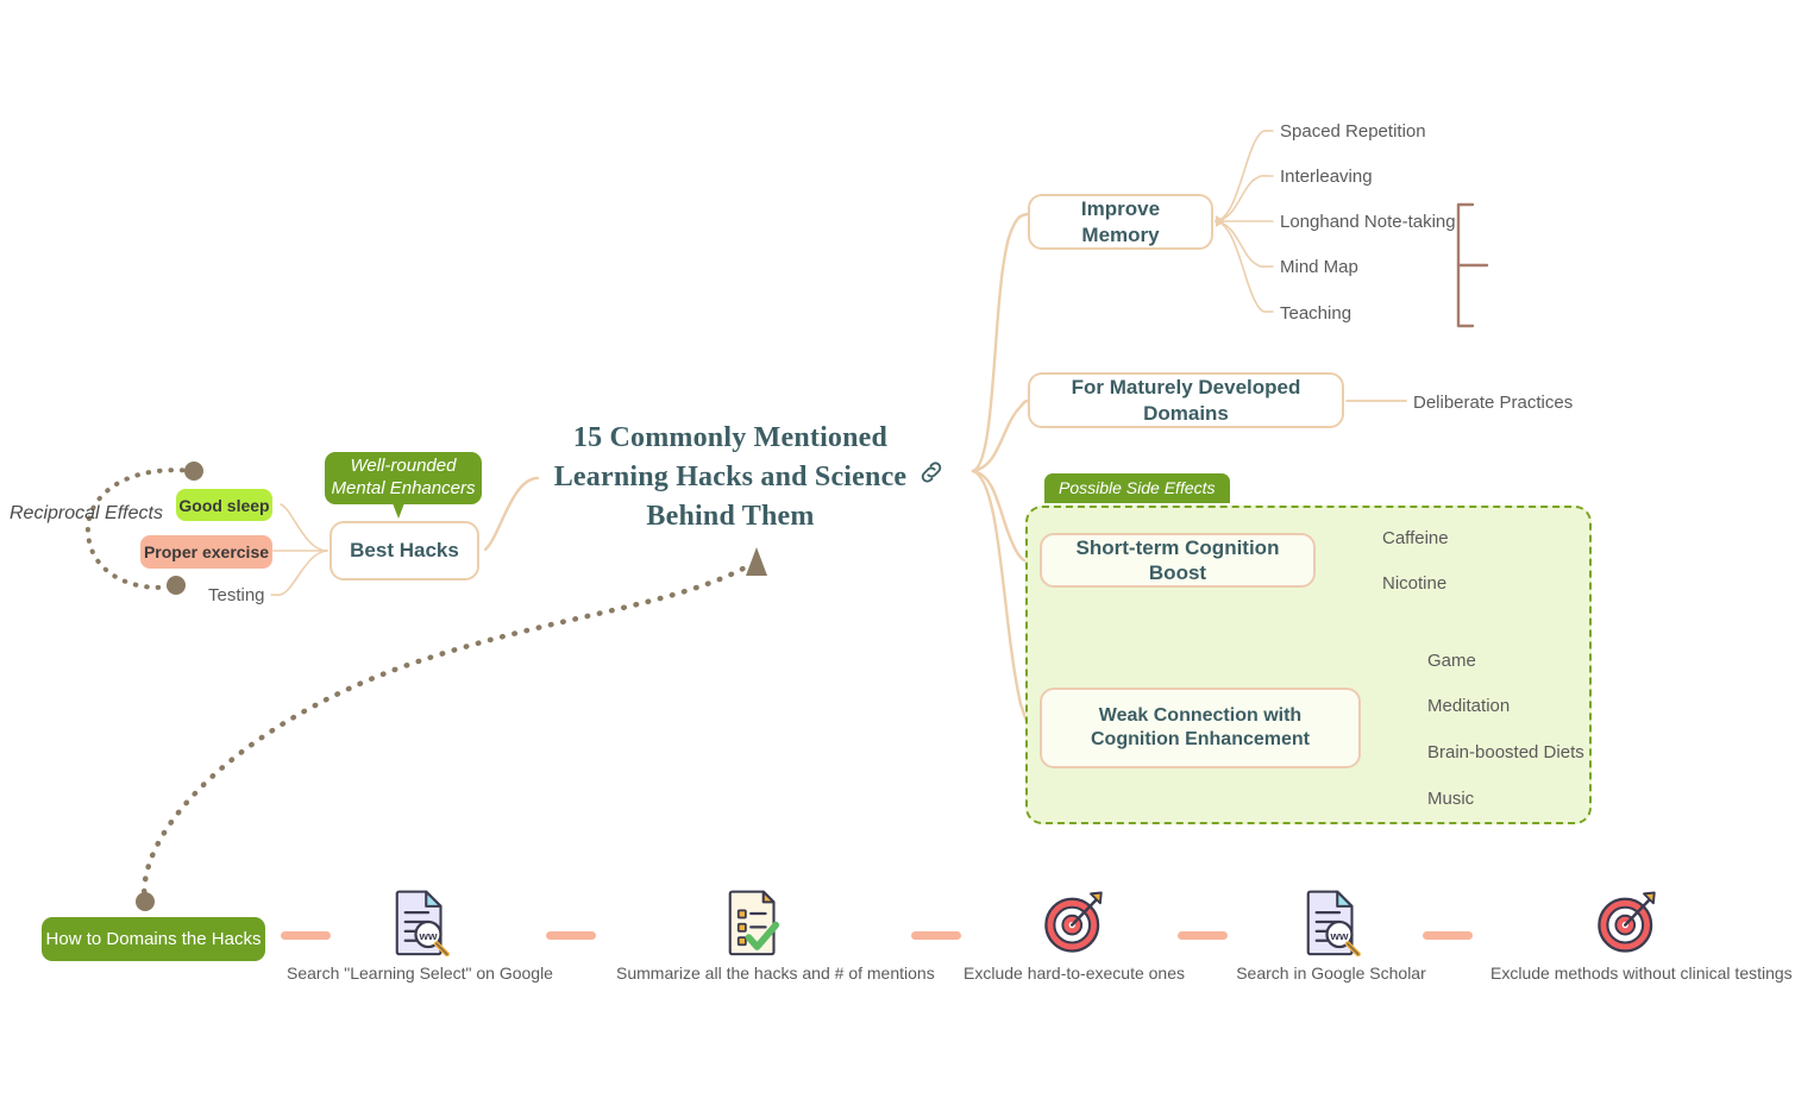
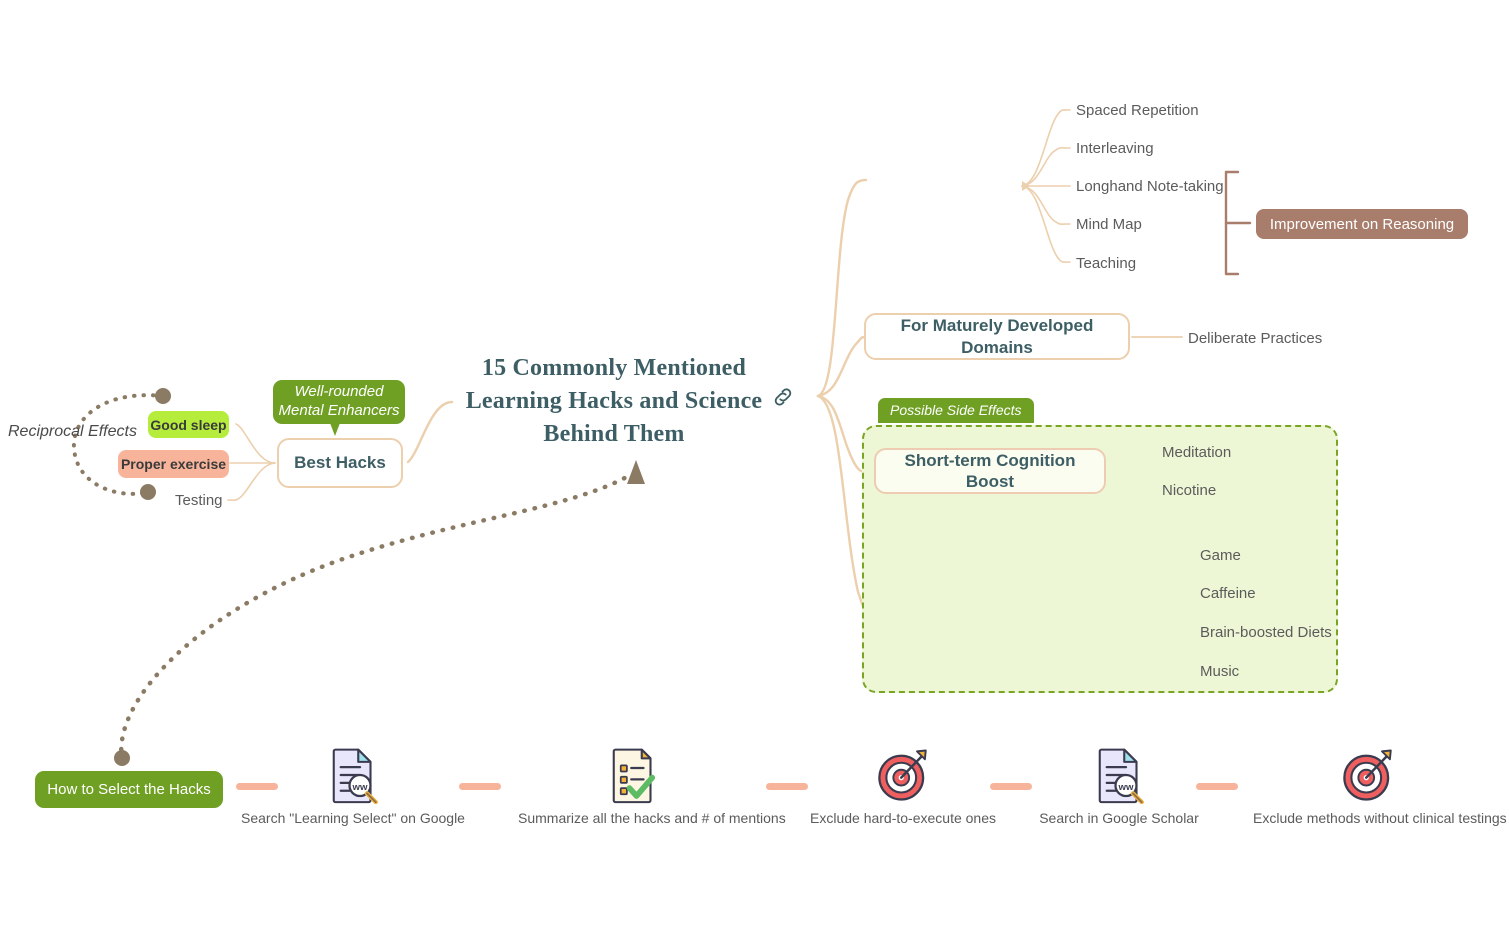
  15 Commonly Mentioned Learning Hacks and Science Behind Them
  Reciprocal Effects
  Good sleep
  Proper exercise
  Testing
  Best Hacks
  Well-rounded Mental Enhancers
- Improve Memory
  Spaced Repetition
  Interleaving
  Longhand Note-taking
  Mind Map
  Teaching
+ Improvement on Reasoning
  For Maturely Developed Domains
  Deliberate Practices
  Possible Side Effects
  Short-term Cognition Boost
- Caffeine
+ Meditation
  Nicotine
- Weak Connection with Cognition Enhancement
  Game
- Meditation
+ Caffeine
  Brain-boosted Diets
  Music
- How to Domains the Hacks
+ How to Select the Hacks
  ww
  Search "Learning Select" on Google
  Summarize all the hacks and # of mentions
  Exclude hard-to-execute ones
  ww
  Search in Google Scholar
  Exclude methods without clinical testings
